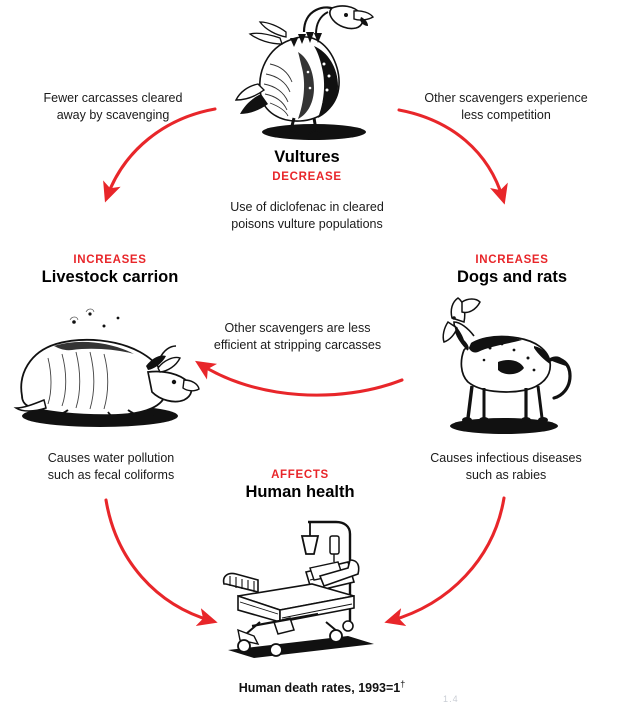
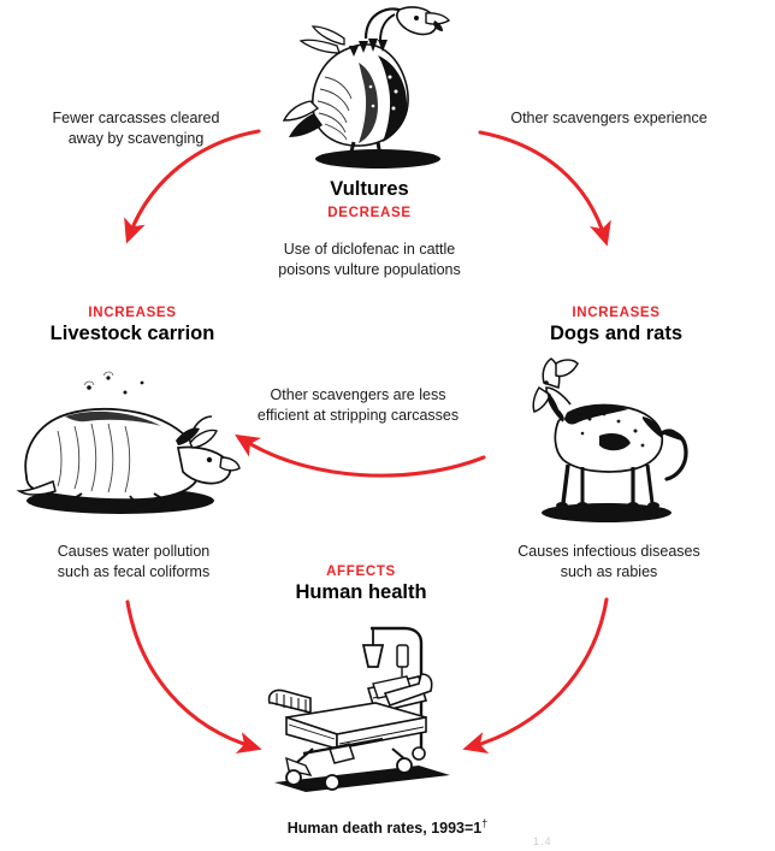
  Fewer carcasses cleared
  away by scavenging
  Other scavengers experience
- less competition
  Vultures
  DECREASE
- Use of diclofenac in cleared
+ Use of diclofenac in cattle
  poisons vulture populations
  INCREASES
  Livestock carrion
  INCREASES
  Dogs and rats
  Other scavengers are less
  efficient at stripping carcasses
  Causes water pollution
  such as fecal coliforms
  Causes infectious diseases
  such as rabies
  AFFECTS
  Human health
  Human death rates, 1993=1†
  1.4
